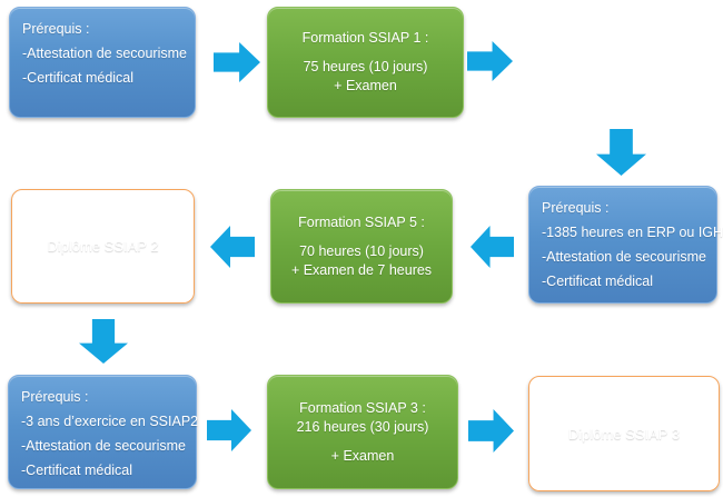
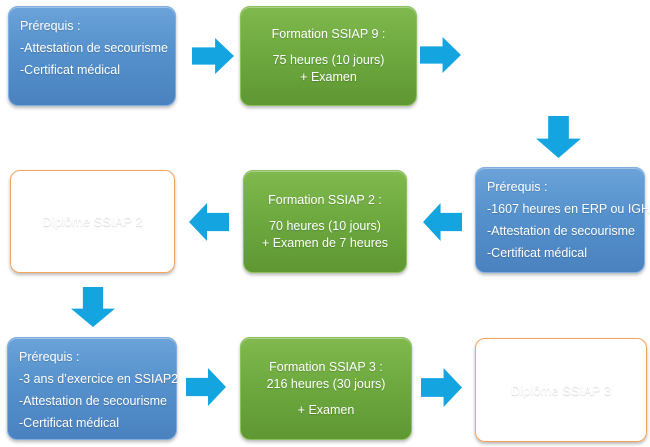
  Prérequis :
  -Attestation de secourisme
  -Certificat médical
- Formation SSIAP 1 :
+ Formation SSIAP 9 :
  75 heures (10 jours)
  + Examen
  Prérequis :
- -1385 heures en ERP ou IGH
+ -1607 heures en ERP ou IGH
  -Attestation de secourisme
  -Certificat médical
- Formation SSIAP 5 :
+ Formation SSIAP 2 :
  70 heures (10 jours)
  + Examen de 7 heures
  Diplôme SSIAP 2
  Prérequis :
  -3 ans d’exercice en SSIAP2
  -Attestation de secourisme
  -Certificat médical
  Formation SSIAP 3 :
  216 heures (30 jours)
  + Examen
  Diplôme SSIAP 3
